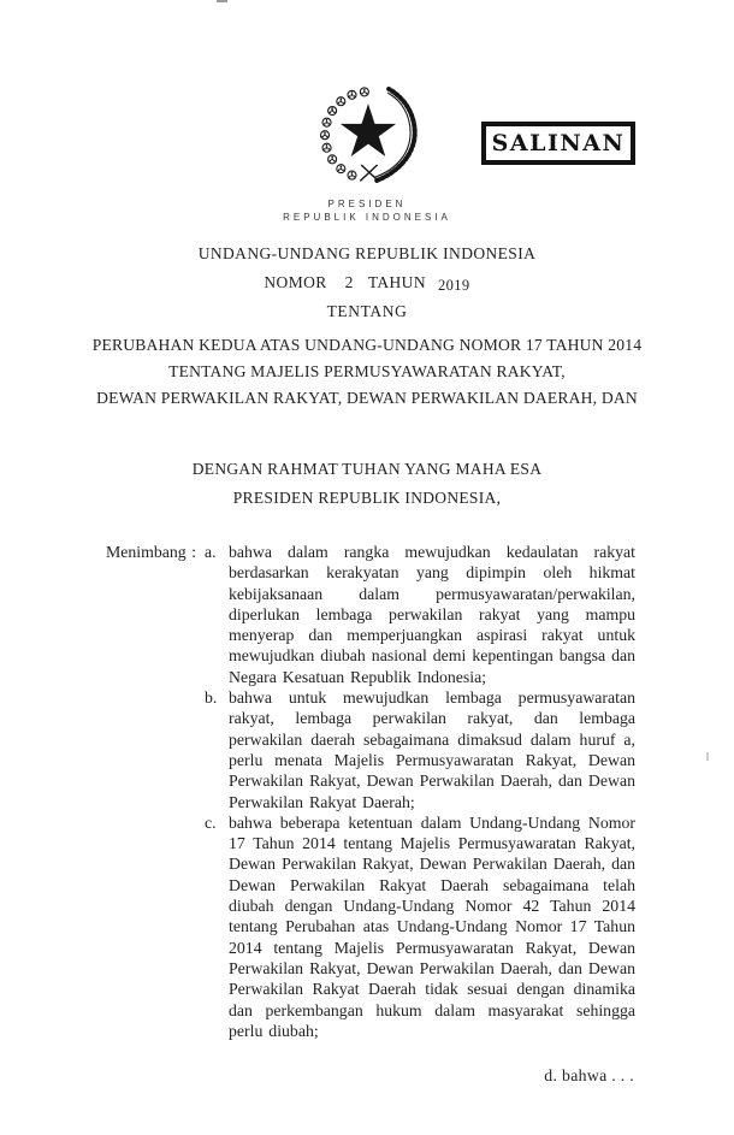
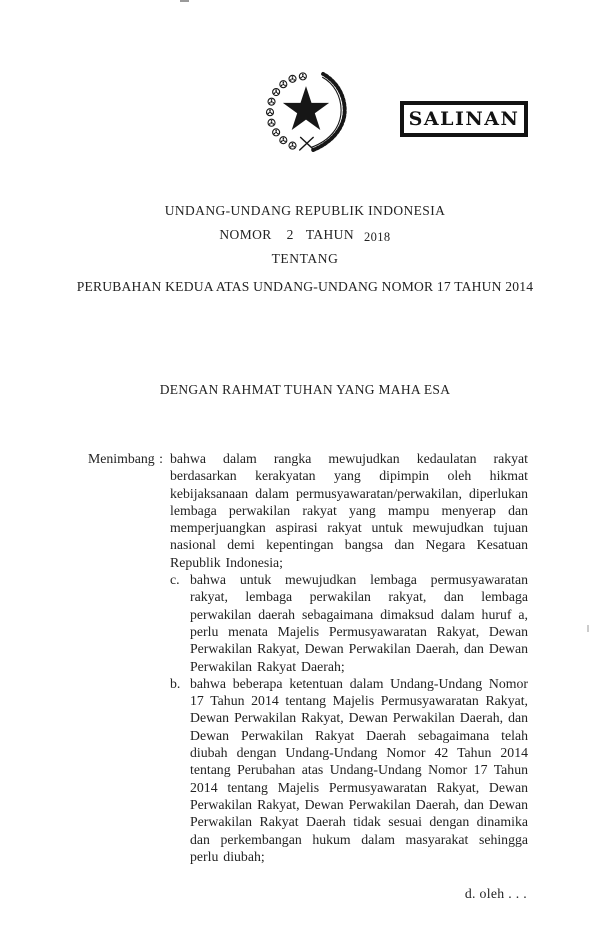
  SALINAN
- PRESIDEN
- REPUBLIK INDONESIA
  UNDANG-UNDANG REPUBLIK INDONESIA
- NOMOR 2 TAHUN 2019
+ NOMOR 2 TAHUN 2018
  TENTANG
  PERUBAHAN KEDUA ATAS UNDANG-UNDANG NOMOR 17 TAHUN 2014
- TENTANG MAJELIS PERMUSYAWARATAN RAKYAT,
- DEWAN PERWAKILAN RAKYAT, DEWAN PERWAKILAN DAERAH, DAN
  DENGAN RAHMAT TUHAN YANG MAHA ESA
- PRESIDEN REPUBLIK INDONESIA,
  Menimbang
  :
- a.
- bahwa dalam rangka mewujudkan kedaulatan rakyat berdasarkan kerakyatan yang dipimpin oleh hikmat kebijaksanaan dalam permusyawaratan/perwakilan, diperlukan lembaga perwakilan rakyat yang mampu menyerap dan memperjuangkan aspirasi rakyat untuk mewujudkan diubah nasional demi kepentingan bangsa dan Negara Kesatuan Republik Indonesia;
+ bahwa dalam rangka mewujudkan kedaulatan rakyat berdasarkan kerakyatan yang dipimpin oleh hikmat kebijaksanaan dalam permusyawaratan/perwakilan, diperlukan lembaga perwakilan rakyat yang mampu menyerap dan memperjuangkan aspirasi rakyat untuk mewujudkan tujuan nasional demi kepentingan bangsa dan Negara Kesatuan Republik Indonesia;
- b.
+ c.
  bahwa untuk mewujudkan lembaga permusyawaratan rakyat, lembaga perwakilan rakyat, dan lembaga perwakilan daerah sebagaimana dimaksud dalam huruf a, perlu menata Majelis Permusyawaratan Rakyat, Dewan Perwakilan Rakyat, Dewan Perwakilan Daerah, dan Dewan Perwakilan Rakyat Daerah;
- c.
+ b.
  bahwa beberapa ketentuan dalam Undang-Undang Nomor 17 Tahun 2014 tentang Majelis Permusyawaratan Rakyat, Dewan Perwakilan Rakyat, Dewan Perwakilan Daerah, dan Dewan Perwakilan Rakyat Daerah sebagaimana telah diubah dengan Undang-Undang Nomor 42 Tahun 2014 tentang Perubahan atas Undang-Undang Nomor 17 Tahun 2014 tentang Majelis Permusyawaratan Rakyat, Dewan Perwakilan Rakyat, Dewan Perwakilan Daerah, dan Dewan Perwakilan Rakyat Daerah tidak sesuai dengan dinamika dan perkembangan hukum dalam masyarakat sehingga perlu diubah;
- d. bahwa . . .
+ d. oleh . . .
